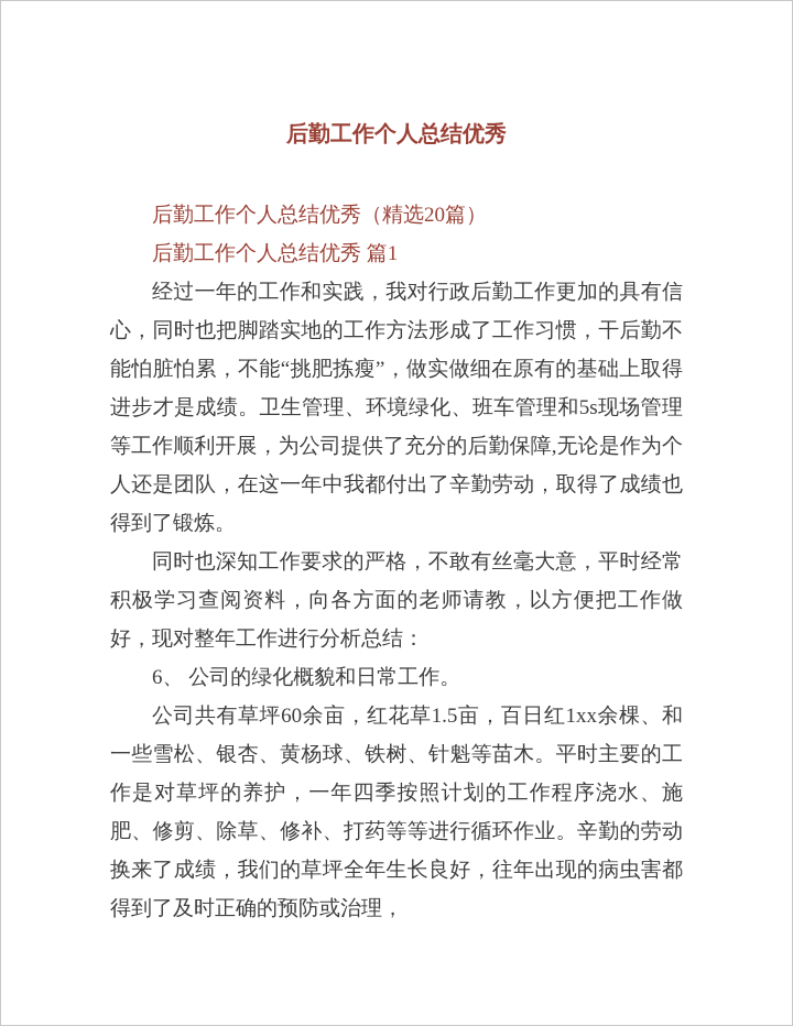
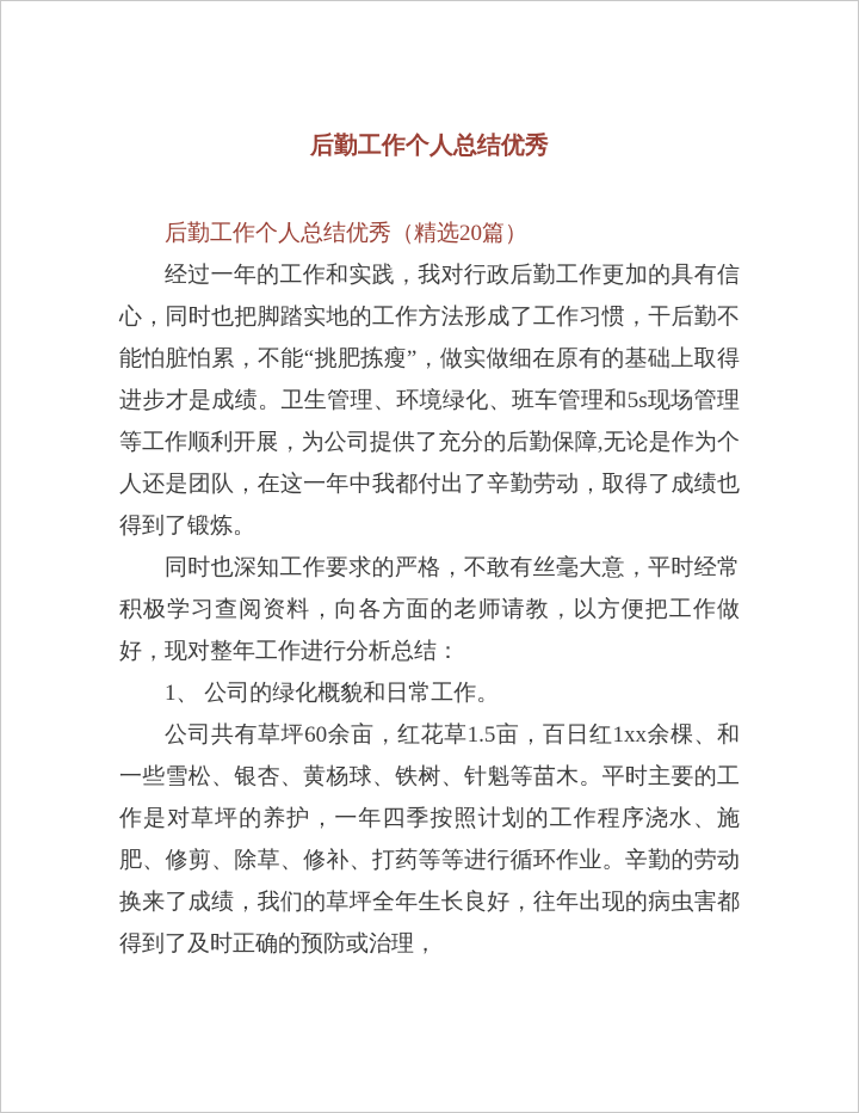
  后勤工作个人总结优秀
  后勤工作个人总结优秀（精选20篇）
- 后勤工作个人总结优秀 篇1
  经过一年的工作和实践，我对行政后勤工作更加的具有信心，同时也把脚踏实地的工作方法形成了工作习惯，干后勤不能怕脏怕累，不能“挑肥拣瘦”，做实做细在原有的基础上取得进步才是成绩。卫生管理、环境绿化、班车管理和5s现场管理等工作顺利开展，为公司提供了充分的后勤保障,无论是作为个人还是团队，在这一年中我都付出了辛勤劳动，取得了成绩也得到了锻炼。
  同时也深知工作要求的严格，不敢有丝毫大意，平时经常积极学习查阅资料，向各方面的老师请教，以方便把工作做好，现对整年工作进行分析总结：
- 6、 公司的绿化概貌和日常工作。
+ 1、 公司的绿化概貌和日常工作。
  公司共有草坪60余亩，红花草1.5亩，百日红1xx余棵、和一些雪松、银杏、黄杨球、铁树、针魁等苗木。平时主要的工作是对草坪的养护，一年四季按照计划的工作程序浇水、施肥、修剪、除草、修补、打药等等进行循环作业。辛勤的劳动换来了成绩，我们的草坪全年生长良好，往年出现的病虫害都得到了及时正确的预防或治理，
